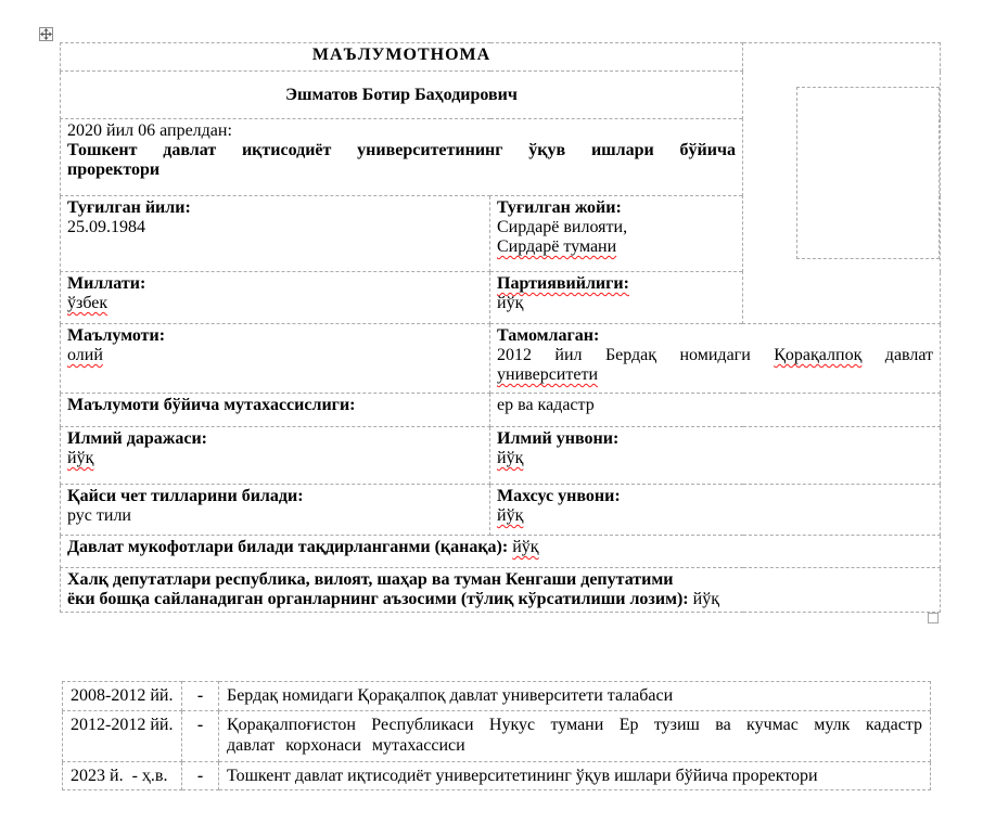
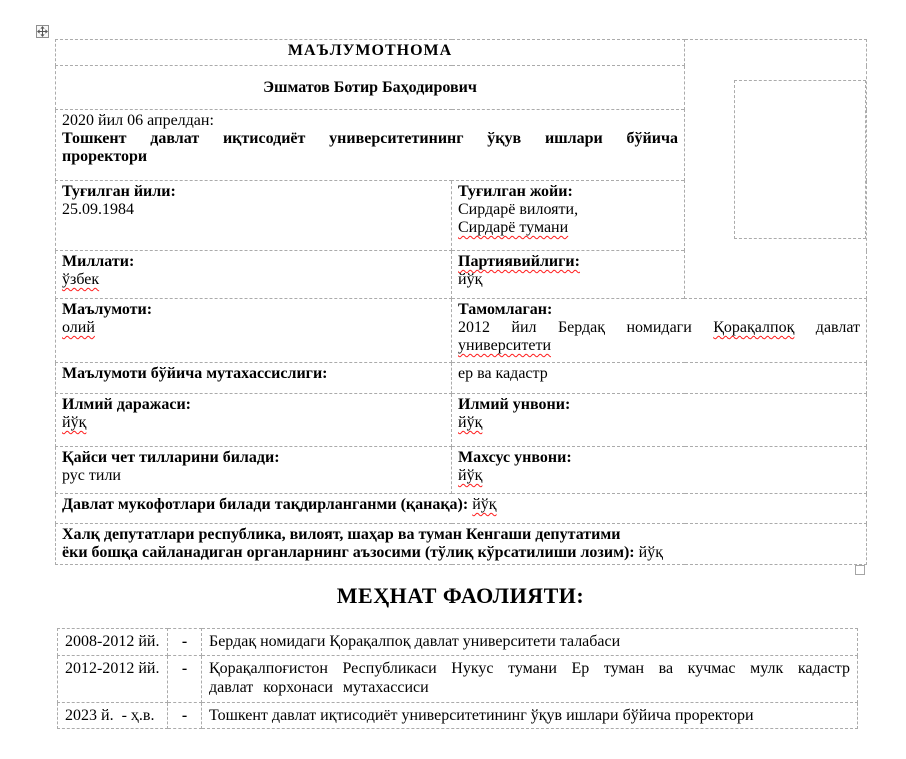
  МАЪЛУМОТНОМА
  Эшматов Ботир Баҳодирович
  2020 йил 06 апрелдан: Тошкент давлат иқтисодиёт университетининг ўқув ишлари бўйича проректори
  Туғилган йили: 25.09.1984	Туғилган жойи: Сирдарё вилояти, Сирдарё тумани
  Миллати: ўзбек	Партиявийлиги: йўқ
  Маълумоти: олий	Тамомлаган: 2012 йил Бердақ номидаги Қорақалпоқ давлат университети
  Маълумоти бўйича мутахассислиги:	ер ва кадастр
  Илмий даражаси: йўқ	Илмий унвони: йўқ
  Қайси чет тилларини билади: рус тили	Махсус унвони: йўқ
  Давлат мукофотлари билади тақдирланганми (қанақа): йўқ
  Халқ депутатлари республика, вилоят, шаҳар ва туман Кенгаши депутатими ёки бошқа сайланадиган органларнинг аъзосими (тўлиқ кўрсатилиши лозим): йўқ
+ МЕҲНАТ ФАОЛИЯТИ:
  2008-2012 йй.	-	Бердақ номидаги Қорақалпоқ давлат университети талабаси
- 2012-2012 йй.	-	Қорақалпоғистон Республикаси Нукус тумани Ер тузиш ва кучмас мулк кадастр давлат корхонаси мутахассиси
+ 2012-2012 йй.	-	Қорақалпоғистон Республикаси Нукус тумани Ер туман ва кучмас мулк кадастр давлат корхонаси мутахассиси
  2023 й. - ҳ.в.	-	Тошкент давлат иқтисодиёт университетининг ўқув ишлари бўйича проректори
